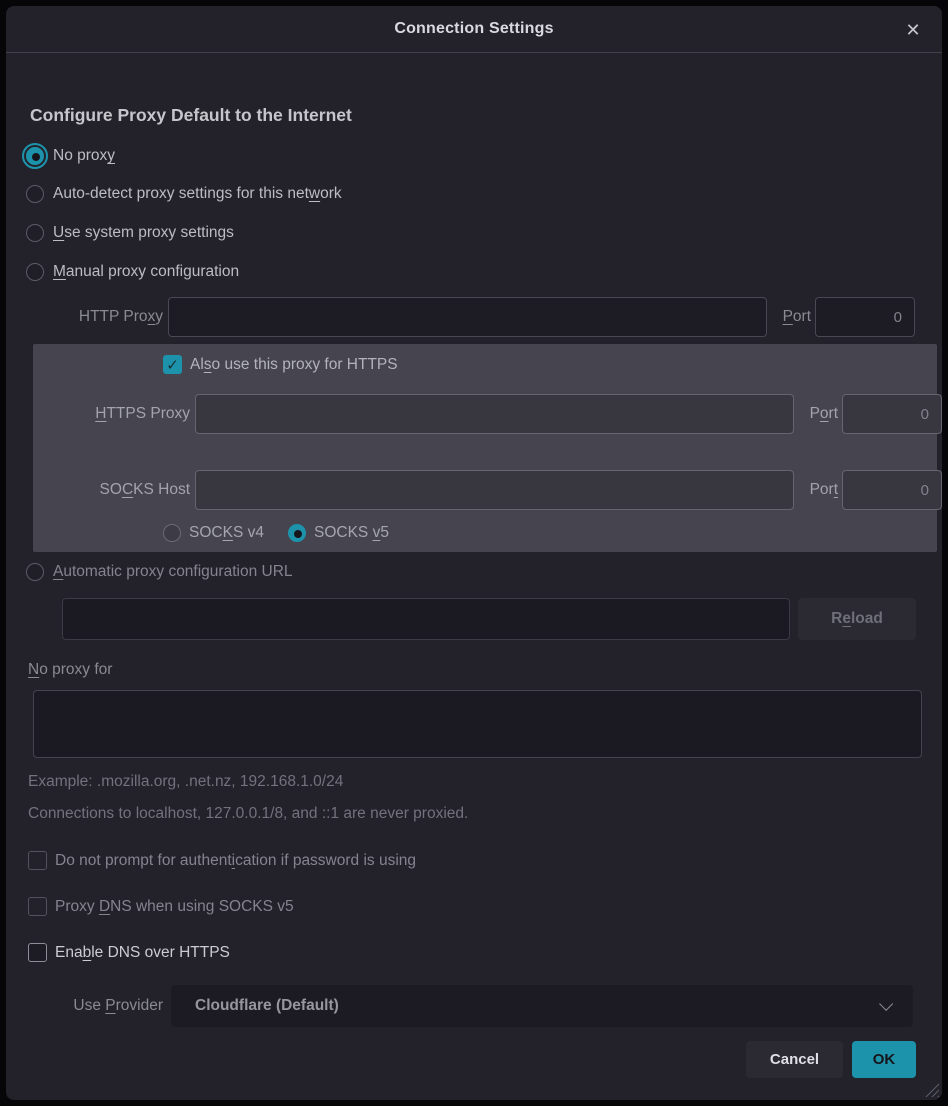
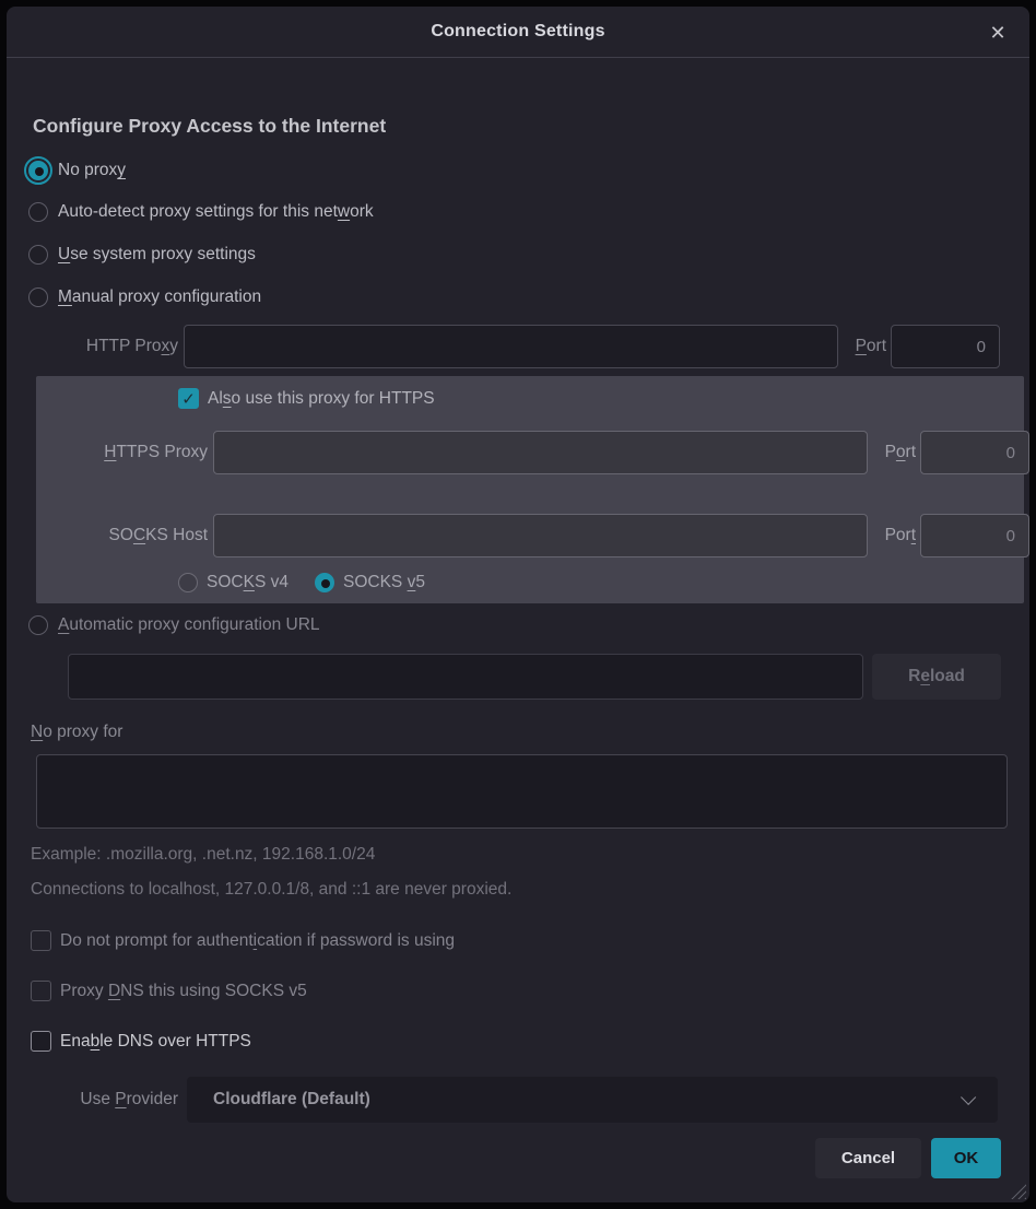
  Connection Settings
  ✕
- Configure Proxy Default to the Internet
+ Configure Proxy Access to the Internet
  No proxy
  Auto-detect proxy settings for this network
  Use system proxy settings
  Manual proxy configuration
  HTTP Proxy
  Port
  0
  ✓
  Also use this proxy for HTTPS
  HTTPS Proxy
  Port
  0
  SOCKS Host
  Port
  0
  SOCKS v4
  SOCKS v5
  Automatic proxy configuration URL
  Reload
  No proxy for
  Example: .mozilla.org, .net.nz, 192.168.1.0/24
  Connections to localhost, 127.0.0.1/8, and ::1 are never proxied.
  Do not prompt for authentication if password is using
- Proxy DNS when using SOCKS v5
+ Proxy DNS this using SOCKS v5
  Enable DNS over HTTPS
  Use Provider
  Cloudflare (Default)
  Cancel
  OK
